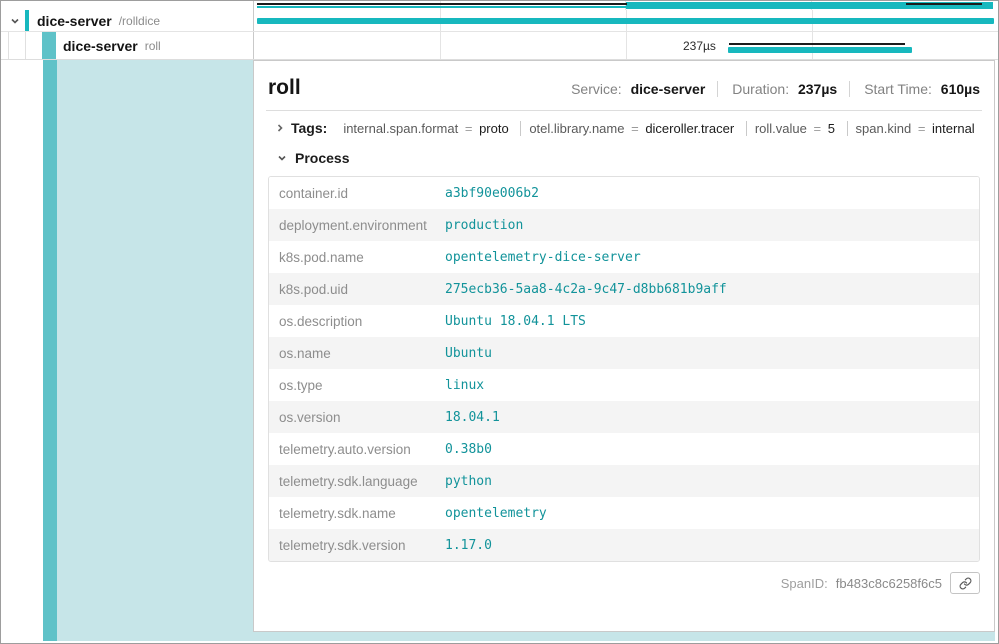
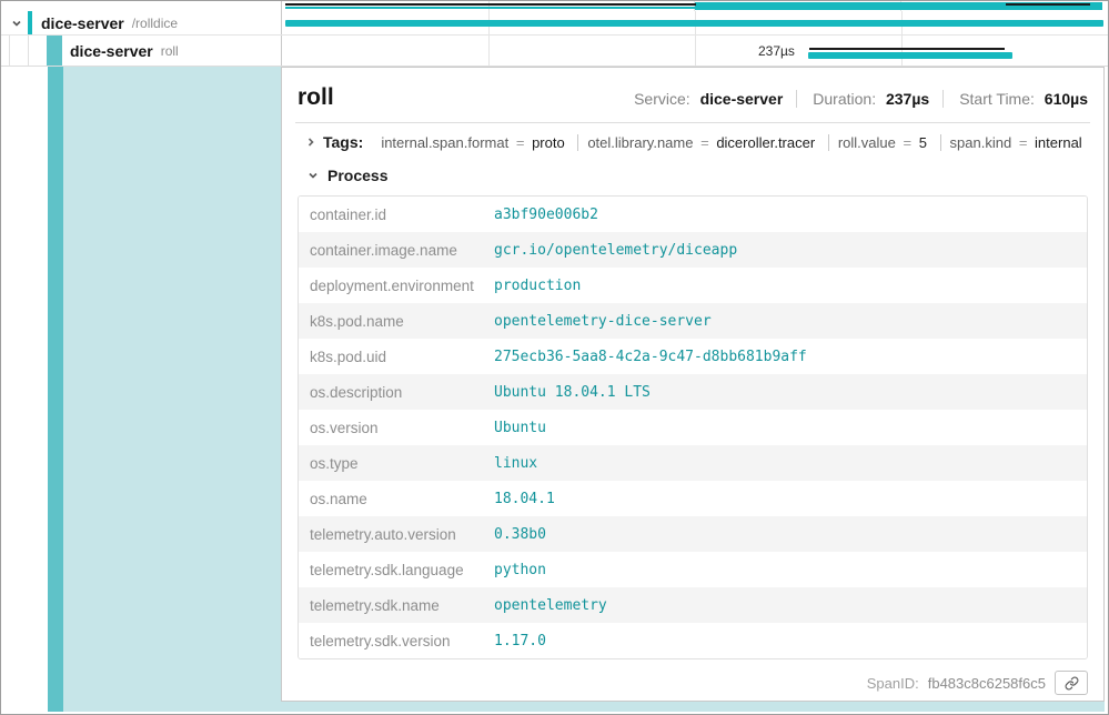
  dice-server
  /rolldice
  dice-server
  roll
  237µs
  roll
  Service: dice-server
  Duration: 237µs
  Start Time: 610µs
  Tags:
  internal.span.format = proto otel.library.name = diceroller.tracer roll.value = 5 span.kind = internal
  Process
  container.id
  a3bf90e006b2
+ container.image.name
+ gcr.io/opentelemetry/diceapp
  deployment.environment
  production
  k8s.pod.name
  opentelemetry-dice-server
  k8s.pod.uid
  275ecb36-5aa8-4c2a-9c47-d8bb681b9aff
  os.description
  Ubuntu 18.04.1 LTS
- os.name
+ os.version
  Ubuntu
  os.type
  linux
- os.version
+ os.name
  18.04.1
  telemetry.auto.version
  0.38b0
  telemetry.sdk.language
  python
  telemetry.sdk.name
  opentelemetry
  telemetry.sdk.version
  1.17.0
  SpanID:
  fb483c8c6258f6c5
